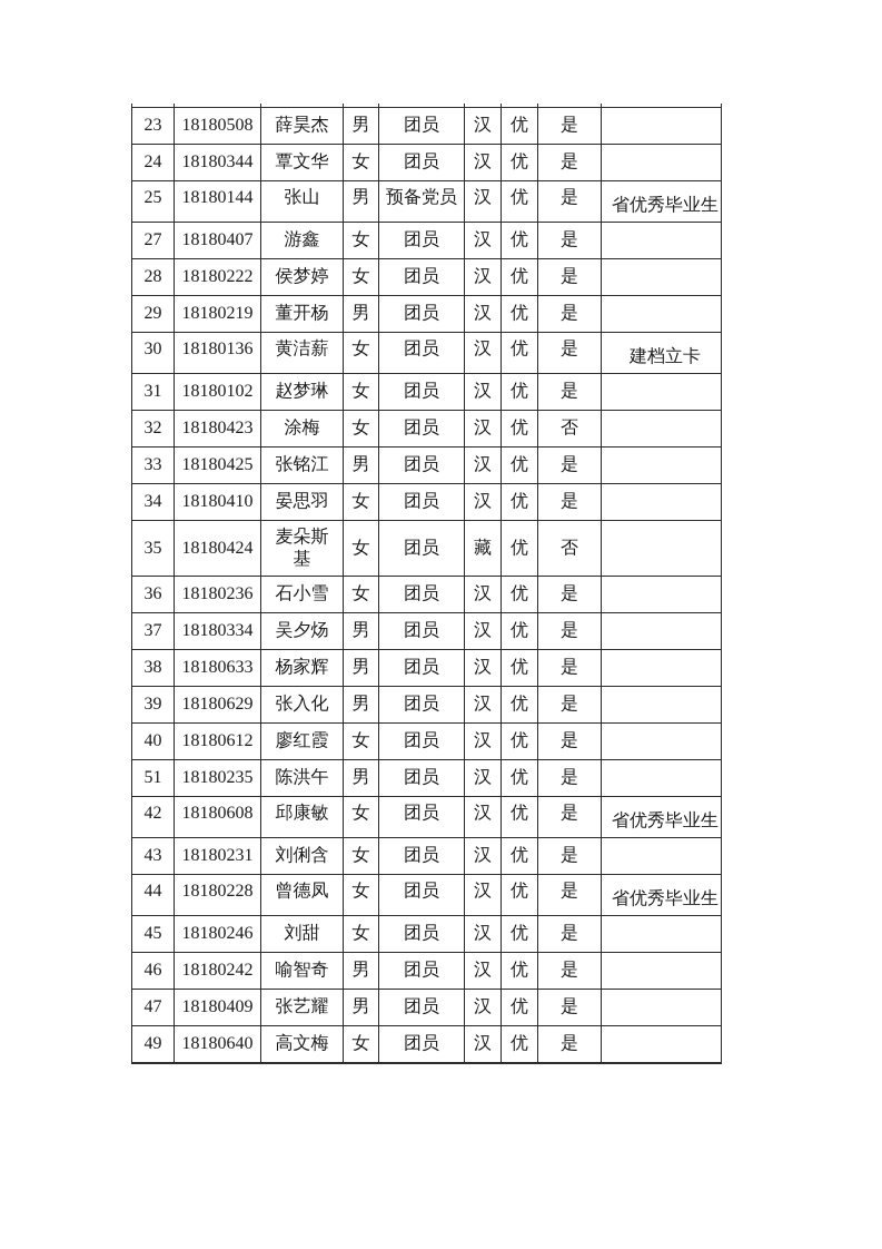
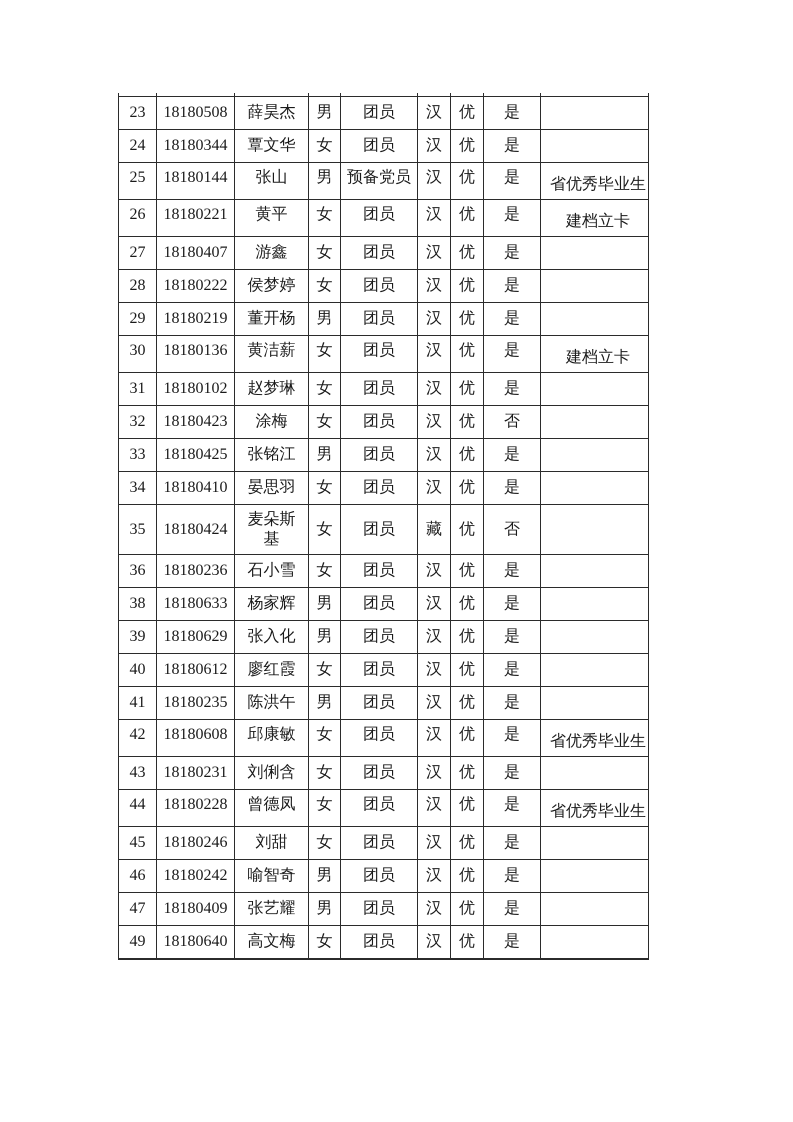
  23	18180508	薛昊杰	男	团员	汉	优	是
  24	18180344	覃文华	女	团员	汉	优	是
  25	18180144	张山	男	预备党员	汉	优	是	省优秀毕业生
+ 26	18180221	黄平	女	团员	汉	优	是	建档立卡
  27	18180407	游鑫	女	团员	汉	优	是
  28	18180222	侯梦婷	女	团员	汉	优	是
  29	18180219	董开杨	男	团员	汉	优	是
  30	18180136	黄洁薪	女	团员	汉	优	是	建档立卡
  31	18180102	赵梦琳	女	团员	汉	优	是
  32	18180423	涂梅	女	团员	汉	优	否
  33	18180425	张铭江	男	团员	汉	优	是
  34	18180410	晏思羽	女	团员	汉	优	是
  35	18180424	麦朵斯基	女	团员	藏	优	否
  36	18180236	石小雪	女	团员	汉	优	是
- 37	18180334	吴夕炀	男	团员	汉	优	是
  38	18180633	杨家辉	男	团员	汉	优	是
  39	18180629	张入化	男	团员	汉	优	是
  40	18180612	廖红霞	女	团员	汉	优	是
- 51	18180235	陈洪午	男	团员	汉	优	是
+ 41	18180235	陈洪午	男	团员	汉	优	是
  42	18180608	邱康敏	女	团员	汉	优	是	省优秀毕业生
  43	18180231	刘俐含	女	团员	汉	优	是
  44	18180228	曾德凤	女	团员	汉	优	是	省优秀毕业生
  45	18180246	刘甜	女	团员	汉	优	是
  46	18180242	喻智奇	男	团员	汉	优	是
  47	18180409	张艺耀	男	团员	汉	优	是
  49	18180640	高文梅	女	团员	汉	优	是
